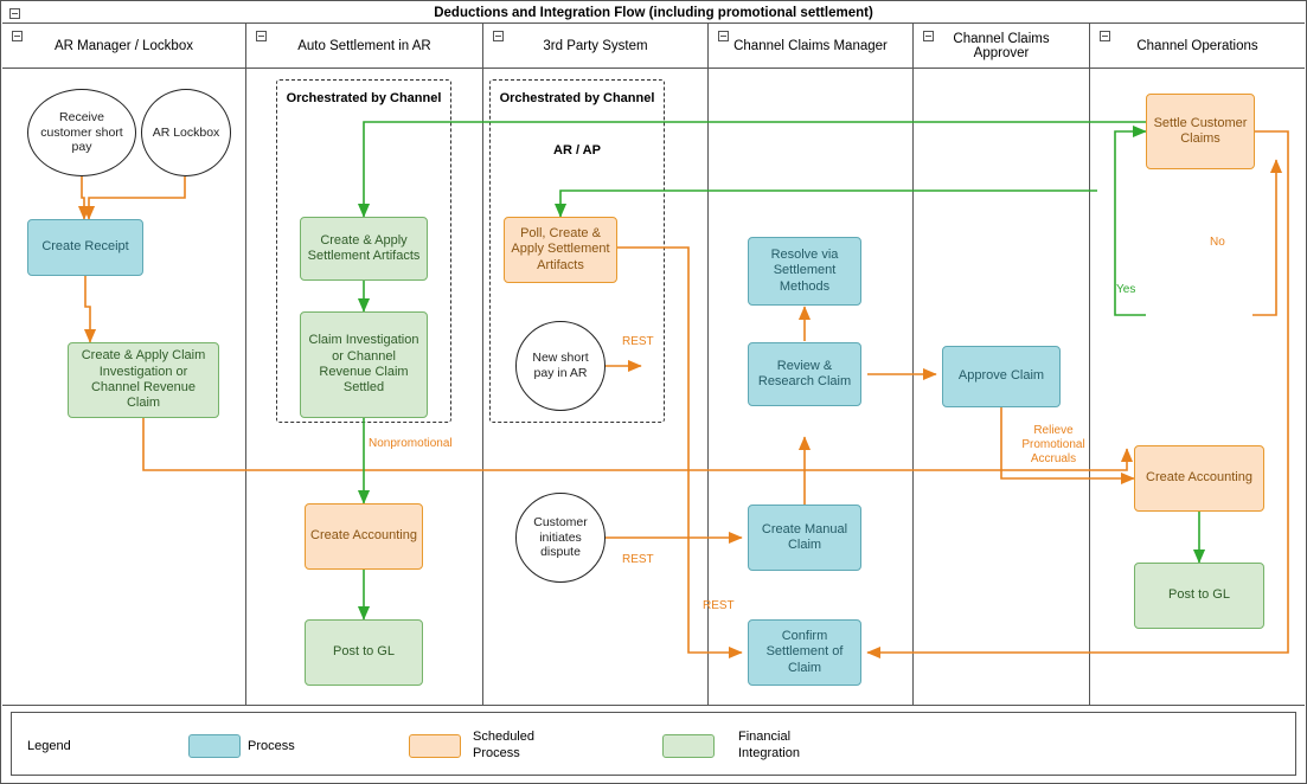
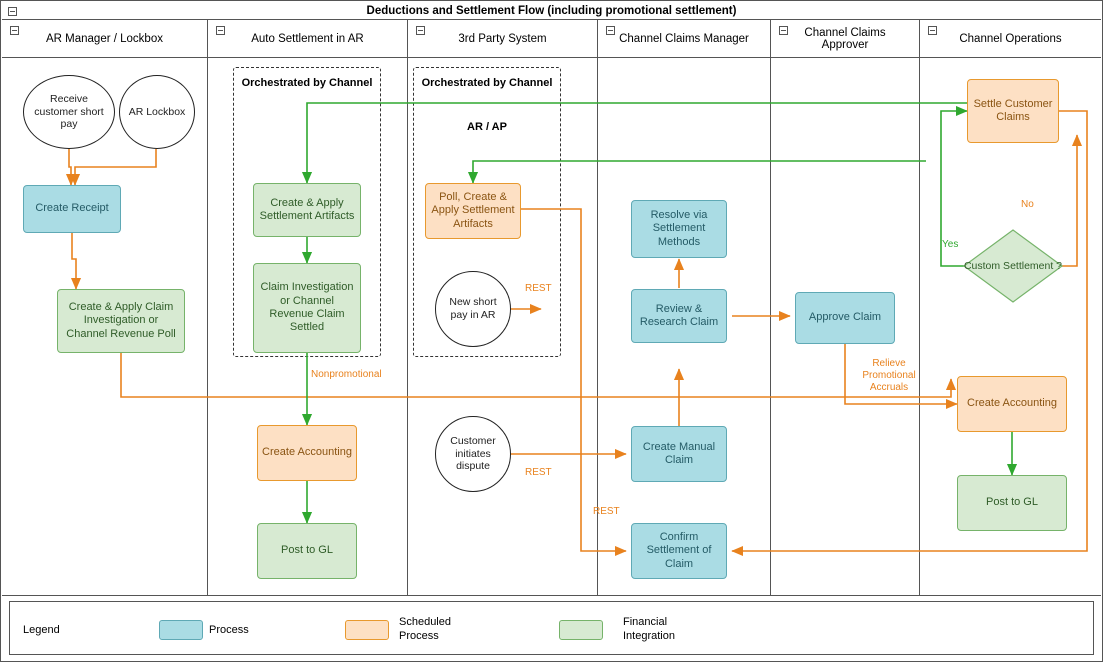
- Deductions and Integration Flow (including promotional settlement)
+ Deductions and Settlement Flow (including promotional settlement)
  AR Manager / Lockbox
  Auto Settlement in AR
  3rd Party System
  Channel Claims Manager
  Channel Claims Approver
  Channel Operations
  Orchestrated by Channel
  Orchestrated by Channel
  AR / AP
  Receive customer short pay
  AR Lockbox
  Create Receipt
- Create & Apply Claim Investigation or Channel Revenue Claim
+ Create & Apply Claim Investigation or Channel Revenue Poll
  Create & Apply Settlement Artifacts
  Claim Investigation or Channel Revenue Claim Settled
  Create Accounting
  Post to GL
  Poll, Create & Apply Settlement Artifacts
  New short pay in AR
  Customer initiates dispute
  Resolve via Settlement Methods
  Review & Research Claim
  Create Manual Claim
  Confirm Settlement of Claim
  Approve Claim
  Settle Customer Claims
+ Custom Settlement ?
  Create Accounting
  Post to GL
  Nonpromotional
  REST
  REST
  REST
  Relieve Promotional Accruals
  Yes
  No
  Legend
  Process
  Scheduled Process
  Financial Integration
